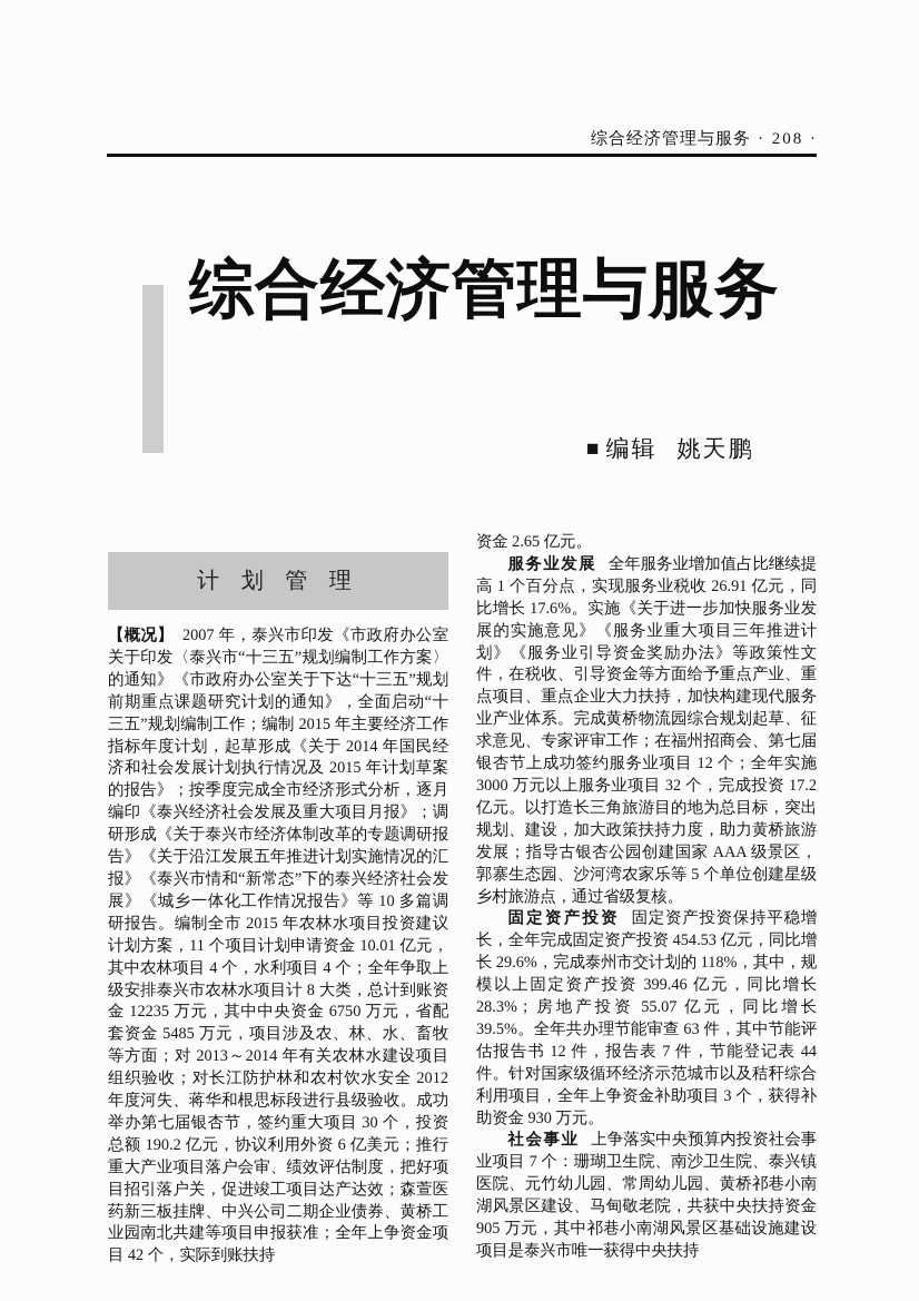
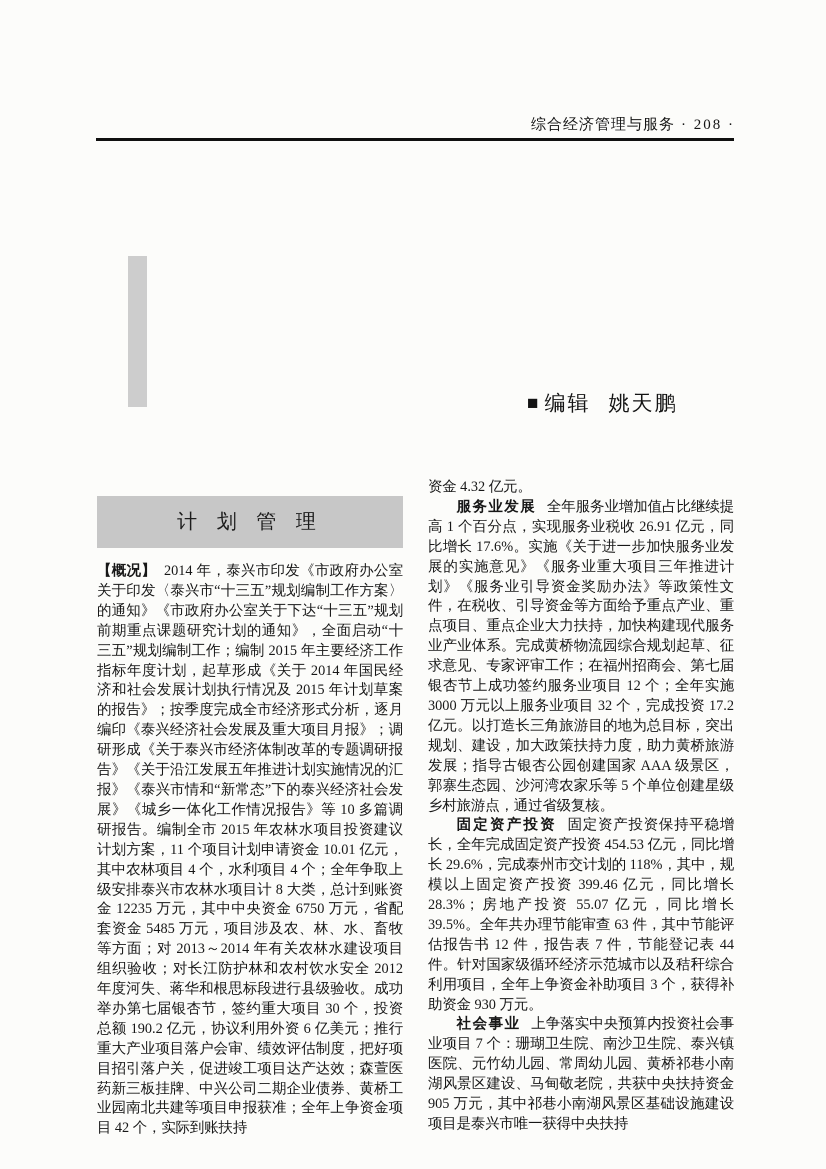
  综合经济管理与服务 · 208 ·
- 综合经济管理与服务
  ■ 编辑 姚天鹏
  计 划 管 理
- 【概况】 2007 年，泰兴市印发《市政府办公室关于印发〈泰兴市“十三五”规划编制工作方案〉的通知》《市政府办公室关于下达“十三五”规划前期重点课题研究计划的通知》，全面启动“十三五”规划编制工作；编制 2015 年主要经济工作指标年度计划，起草形成《关于 2014 年国民经济和社会发展计划执行情况及 2015 年计划草案的报告》；按季度完成全市经济形式分析，逐月编印《泰兴经济社会发展及重大项目月报》；调研形成《关于泰兴市经济体制改革的专题调研报告》《关于沿江发展五年推进计划实施情况的汇报》《泰兴市情和“新常态”下的泰兴经济社会发展》《城乡一体化工作情况报告》等 10 多篇调研报告。编制全市 2015 年农林水项目投资建议计划方案，11 个项目计划申请资金 10.01 亿元，其中农林项目 4 个，水利项目 4 个；全年争取上级安排泰兴市农林水项目计 8 大类，总计到账资金 12235 万元，其中中央资金 6750 万元，省配套资金 5485 万元，项目涉及农、林、水、畜牧等方面；对 2013～2014 年有关农林水建设项目组织验收；对长江防护林和农村饮水安全 2012 年度河失、蒋华和根思标段进行县级验收。成功举办第七届银杏节，签约重大项目 30 个，投资总额 190.2 亿元，协议利用外资 6 亿美元；推行重大产业项目落户会审、绩效评估制度，把好项目招引落户关，促进竣工项目达产达效；森萱医药新三板挂牌、中兴公司二期企业债券、黄桥工业园南北共建等项目申报获准；全年上争资金项目 42 个，实际到账扶持
+ 【概况】 2014 年，泰兴市印发《市政府办公室关于印发〈泰兴市“十三五”规划编制工作方案〉的通知》《市政府办公室关于下达“十三五”规划前期重点课题研究计划的通知》，全面启动“十三五”规划编制工作；编制 2015 年主要经济工作指标年度计划，起草形成《关于 2014 年国民经济和社会发展计划执行情况及 2015 年计划草案的报告》；按季度完成全市经济形式分析，逐月编印《泰兴经济社会发展及重大项目月报》；调研形成《关于泰兴市经济体制改革的专题调研报告》《关于沿江发展五年推进计划实施情况的汇报》《泰兴市情和“新常态”下的泰兴经济社会发展》《城乡一体化工作情况报告》等 10 多篇调研报告。编制全市 2015 年农林水项目投资建议计划方案，11 个项目计划申请资金 10.01 亿元，其中农林项目 4 个，水利项目 4 个；全年争取上级安排泰兴市农林水项目计 8 大类，总计到账资金 12235 万元，其中中央资金 6750 万元，省配套资金 5485 万元，项目涉及农、林、水、畜牧等方面；对 2013～2014 年有关农林水建设项目组织验收；对长江防护林和农村饮水安全 2012 年度河失、蒋华和根思标段进行县级验收。成功举办第七届银杏节，签约重大项目 30 个，投资总额 190.2 亿元，协议利用外资 6 亿美元；推行重大产业项目落户会审、绩效评估制度，把好项目招引落户关，促进竣工项目达产达效；森萱医药新三板挂牌、中兴公司二期企业债券、黄桥工业园南北共建等项目申报获准；全年上争资金项目 42 个，实际到账扶持
- 资金 2.65 亿元。
+ 资金 4.32 亿元。
  服务业发展 全年服务业增加值占比继续提高 1 个百分点，实现服务业税收 26.91 亿元，同比增长 17.6%。实施《关于进一步加快服务业发展的实施意见》《服务业重大项目三年推进计划》《服务业引导资金奖励办法》等政策性文件，在税收、引导资金等方面给予重点产业、重点项目、重点企业大力扶持，加快构建现代服务业产业体系。完成黄桥物流园综合规划起草、征求意见、专家评审工作；在福州招商会、第七届银杏节上成功签约服务业项目 12 个；全年实施 3000 万元以上服务业项目 32 个，完成投资 17.2 亿元。以打造长三角旅游目的地为总目标，突出规划、建设，加大政策扶持力度，助力黄桥旅游发展；指导古银杏公园创建国家 AAA 级景区，郭寨生态园、沙河湾农家乐等 5 个单位创建星级乡村旅游点，通过省级复核。
  固定资产投资 固定资产投资保持平稳增长，全年完成固定资产投资 454.53 亿元，同比增长 29.6%，完成泰州市交计划的 118%，其中，规模以上固定资产投资 399.46 亿元，同比增长 28.3%；房地产投资 55.07 亿元，同比增长 39.5%。全年共办理节能审查 63 件，其中节能评估报告书 12 件，报告表 7 件，节能登记表 44 件。针对国家级循环经济示范城市以及秸秆综合利用项目，全年上争资金补助项目 3 个，获得补助资金 930 万元。
  社会事业 上争落实中央预算内投资社会事业项目 7 个：珊瑚卫生院、南沙卫生院、泰兴镇医院、元竹幼儿园、常周幼儿园、黄桥祁巷小南湖风景区建设、马甸敬老院，共获中央扶持资金 905 万元，其中祁巷小南湖风景区基础设施建设项目是泰兴市唯一获得中央扶持
